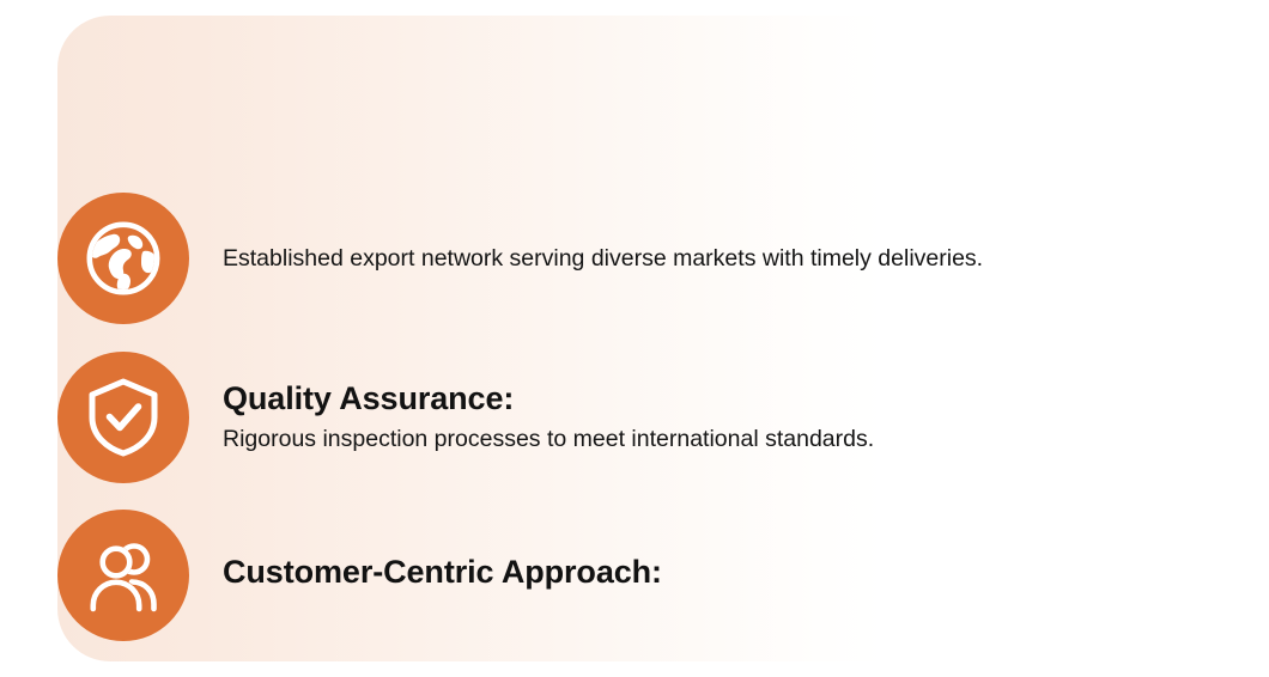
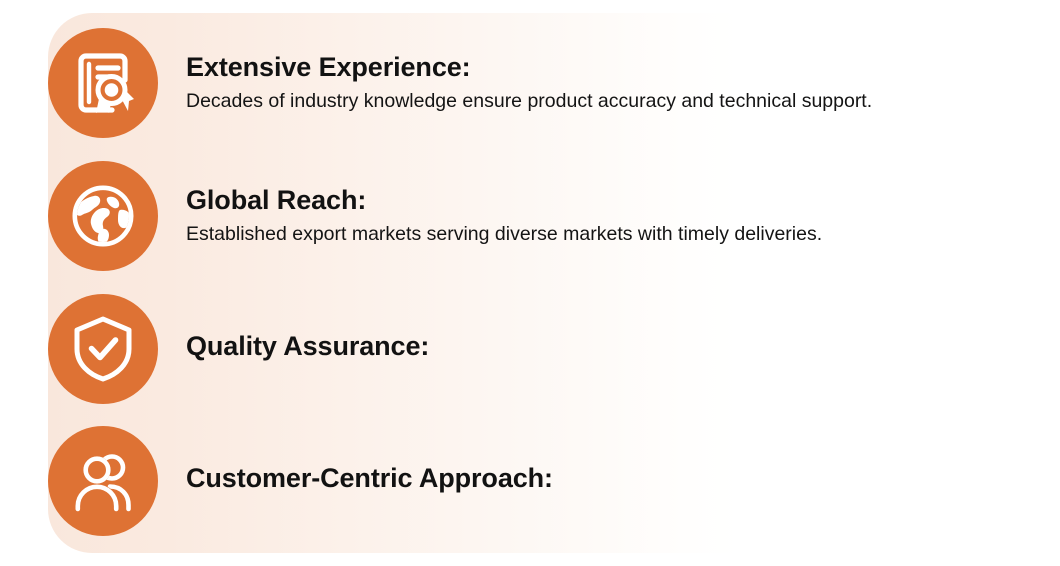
+ Extensive Experience:
+ Decades of industry knowledge ensure product accuracy and technical support.
+ Global Reach:
- Established export network serving diverse markets with timely deliveries.
+ Established export markets serving diverse markets with timely deliveries.
  Quality Assurance:
- Rigorous inspection processes to meet international standards.
  Customer-Centric Approach:
